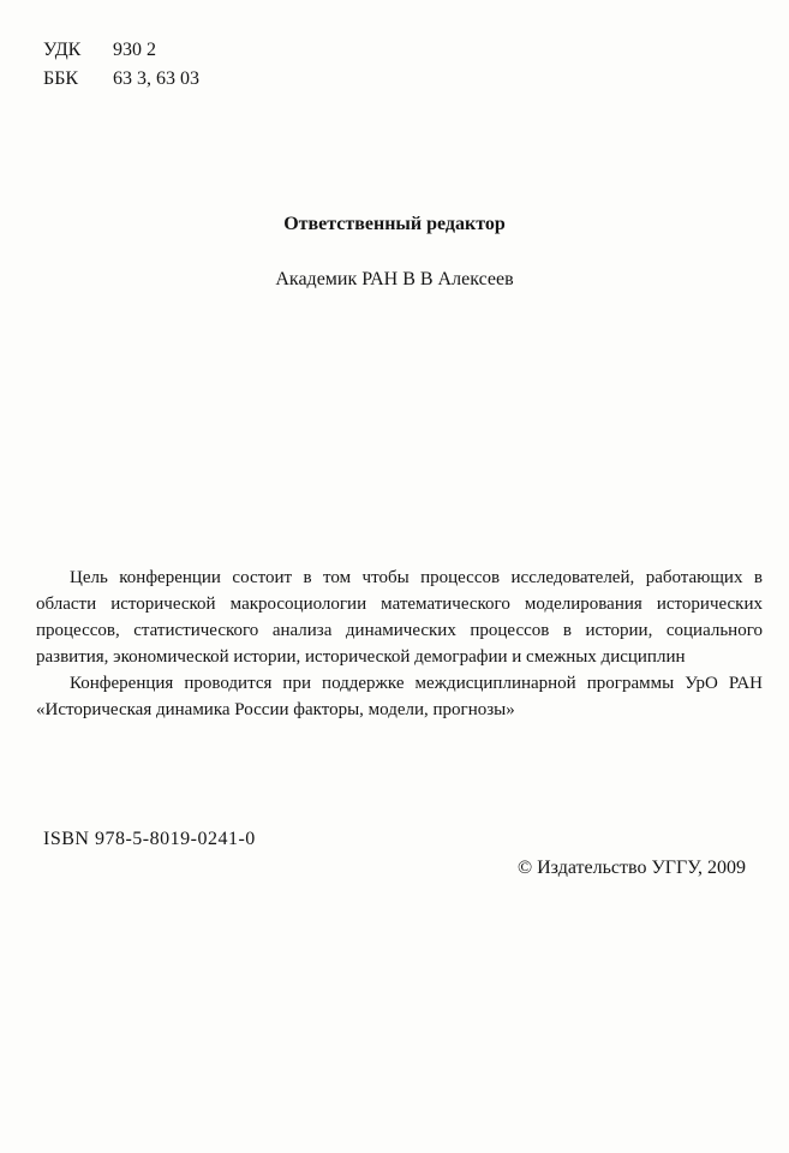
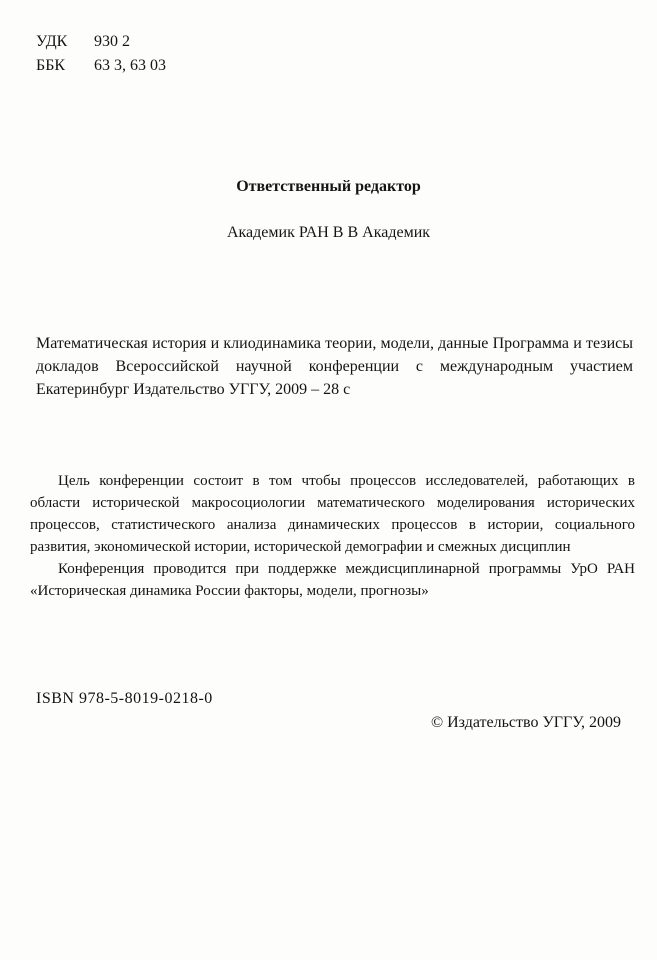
  УДК
  930 2
  ББК
  63 3, 63 03
  Ответственный редактор
- Академик РАН В В Алексеев
+ Академик РАН В В Академик
+ Математическая история и клиодинамика теории, модели, данные Программа и тезисы докладов Всероссийской научной конференции с международным участием Екатеринбург Издательство УГГУ, 2009 – 28 с
  Цель конференции состоит в том чтобы процессов исследователей, работающих в области исторической макросоциологии математического моделирования исторических процессов, статистического анализа динамических процессов в истории, социального развития, экономической истории, исторической демографии и смежных дисциплин
  Конференция проводится при поддержке междисциплинарной программы УрО РАН «Историческая динамика России факторы, модели, прогнозы»
- ISBN 978-5-8019-0241-0
+ ISBN 978-5-8019-0218-0
  © Издательство УГГУ, 2009
